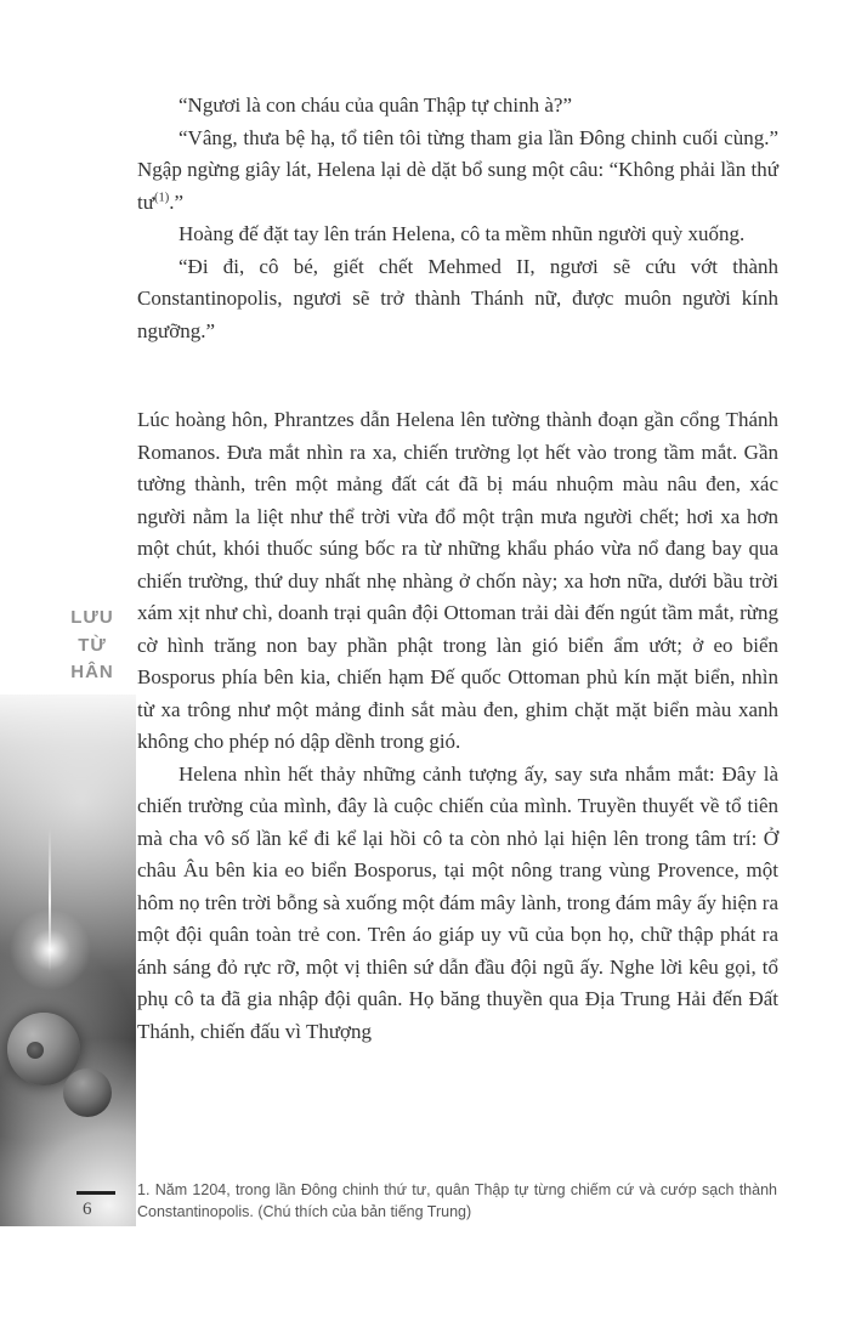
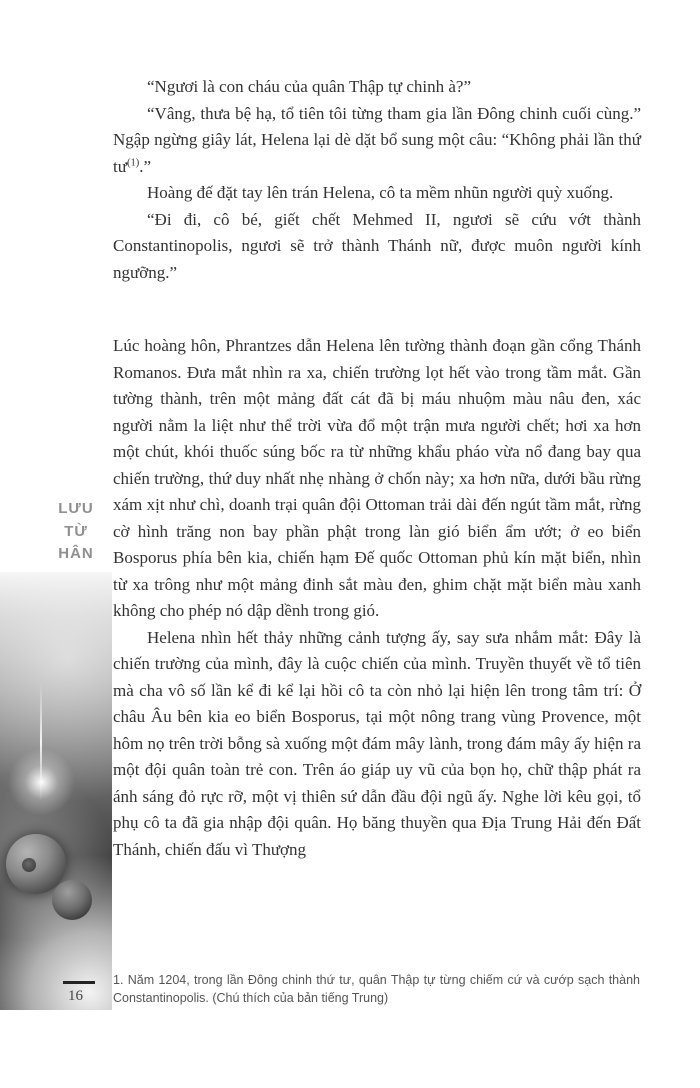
  “Ngươi là con cháu của quân Thập tự chinh à?”
  “Vâng, thưa bệ hạ, tổ tiên tôi từng tham gia lần Đông chinh cuối cùng.” Ngập ngừng giây lát, Helena lại dè dặt bổ sung một câu: “Không phải lần thứ tư(1).”
  Hoàng đế đặt tay lên trán Helena, cô ta mềm nhũn người quỳ xuống.
  “Đi đi, cô bé, giết chết Mehmed II, ngươi sẽ cứu vớt thành Constantinopolis, ngươi sẽ trở thành Thánh nữ, được muôn người kính ngưỡng.”
- Lúc hoàng hôn, Phrantzes dẫn Helena lên tường thành đoạn gần cổng Thánh Romanos. Đưa mắt nhìn ra xa, chiến trường lọt hết vào trong tầm mắt. Gần tường thành, trên một mảng đất cát đã bị máu nhuộm màu nâu đen, xác người nằm la liệt như thể trời vừa đổ một trận mưa người chết; hơi xa hơn một chút, khói thuốc súng bốc ra từ những khẩu pháo vừa nổ đang bay qua chiến trường, thứ duy nhất nhẹ nhàng ở chốn này; xa hơn nữa, dưới bầu trời xám xịt như chì, doanh trại quân đội Ottoman trải dài đến ngút tầm mắt, rừng cờ hình trăng non bay phần phật trong làn gió biển ẩm ướt; ở eo biển Bosporus phía bên kia, chiến hạm Đế quốc Ottoman phủ kín mặt biển, nhìn từ xa trông như một mảng đinh sắt màu đen, ghim chặt mặt biển màu xanh không cho phép nó dập dềnh trong gió.
+ Lúc hoàng hôn, Phrantzes dẫn Helena lên tường thành đoạn gần cổng Thánh Romanos. Đưa mắt nhìn ra xa, chiến trường lọt hết vào trong tầm mắt. Gần tường thành, trên một mảng đất cát đã bị máu nhuộm màu nâu đen, xác người nằm la liệt như thể trời vừa đổ một trận mưa người chết; hơi xa hơn một chút, khói thuốc súng bốc ra từ những khẩu pháo vừa nổ đang bay qua chiến trường, thứ duy nhất nhẹ nhàng ở chốn này; xa hơn nữa, dưới bầu rừng xám xịt như chì, doanh trại quân đội Ottoman trải dài đến ngút tầm mắt, rừng cờ hình trăng non bay phần phật trong làn gió biển ẩm ướt; ở eo biển Bosporus phía bên kia, chiến hạm Đế quốc Ottoman phủ kín mặt biển, nhìn từ xa trông như một mảng đinh sắt màu đen, ghim chặt mặt biển màu xanh không cho phép nó dập dềnh trong gió.
  Helena nhìn hết thảy những cảnh tượng ấy, say sưa nhắm mắt: Đây là chiến trường của mình, đây là cuộc chiến của mình. Truyền thuyết về tổ tiên mà cha vô số lần kể đi kể lại hồi cô ta còn nhỏ lại hiện lên trong tâm trí: Ở châu Âu bên kia eo biển Bosporus, tại một nông trang vùng Provence, một hôm nọ trên trời bỗng sà xuống một đám mây lành, trong đám mây ấy hiện ra một đội quân toàn trẻ con. Trên áo giáp uy vũ của bọn họ, chữ thập phát ra ánh sáng đỏ rực rỡ, một vị thiên sứ dẫn đầu đội ngũ ấy. Nghe lời kêu gọi, tổ phụ cô ta đã gia nhập đội quân. Họ băng thuyền qua Địa Trung Hải đến Đất Thánh, chiến đấu vì Thượng
  LƯU
  TỪ
  HÂN
- 6
+ 16
  1. Năm 1204, trong lần Đông chinh thứ tư, quân Thập tự từng chiếm cứ và cướp sạch thành Constantinopolis. (Chú thích của bản tiếng Trung)
